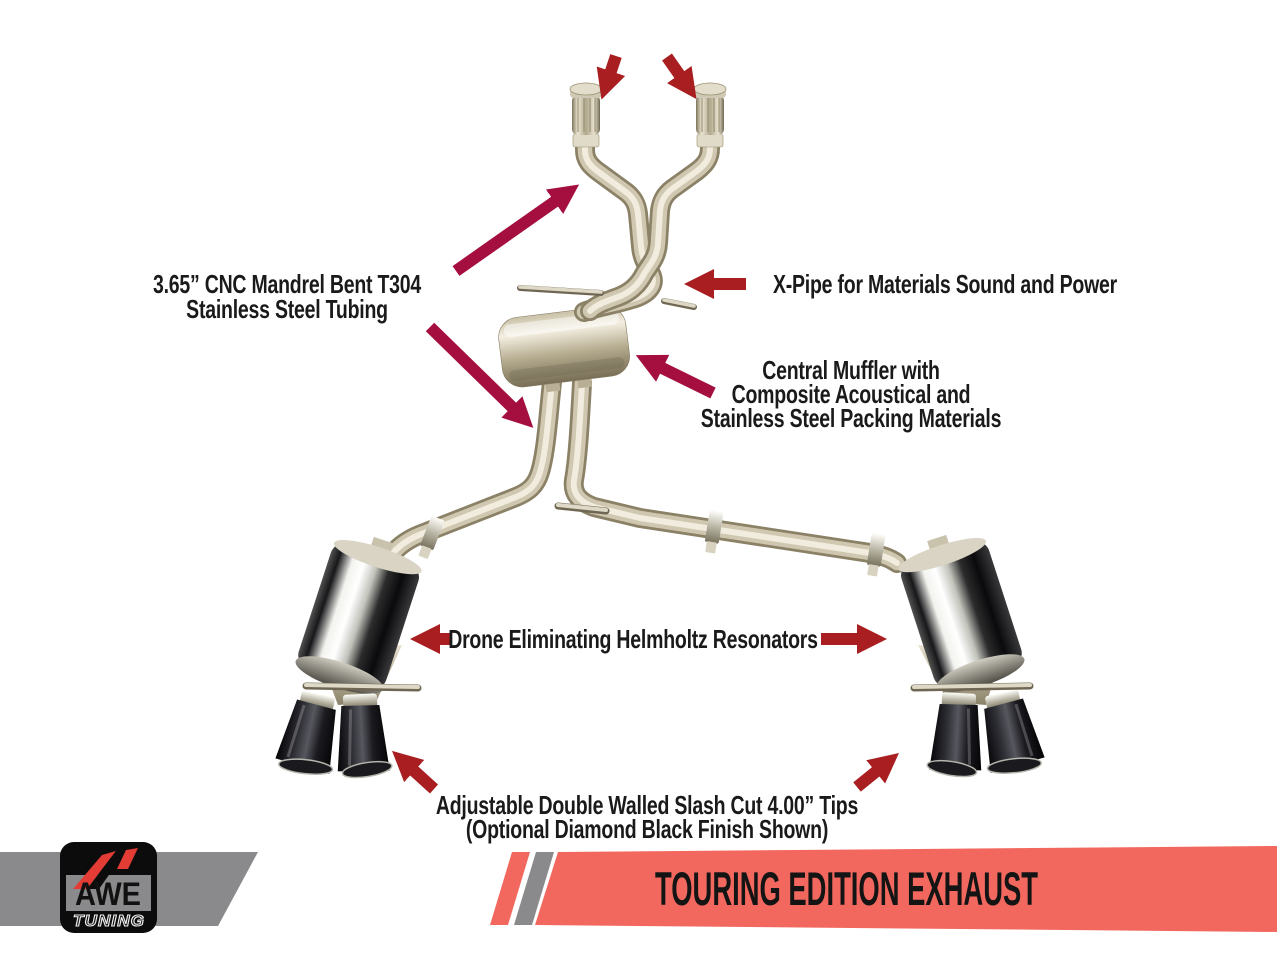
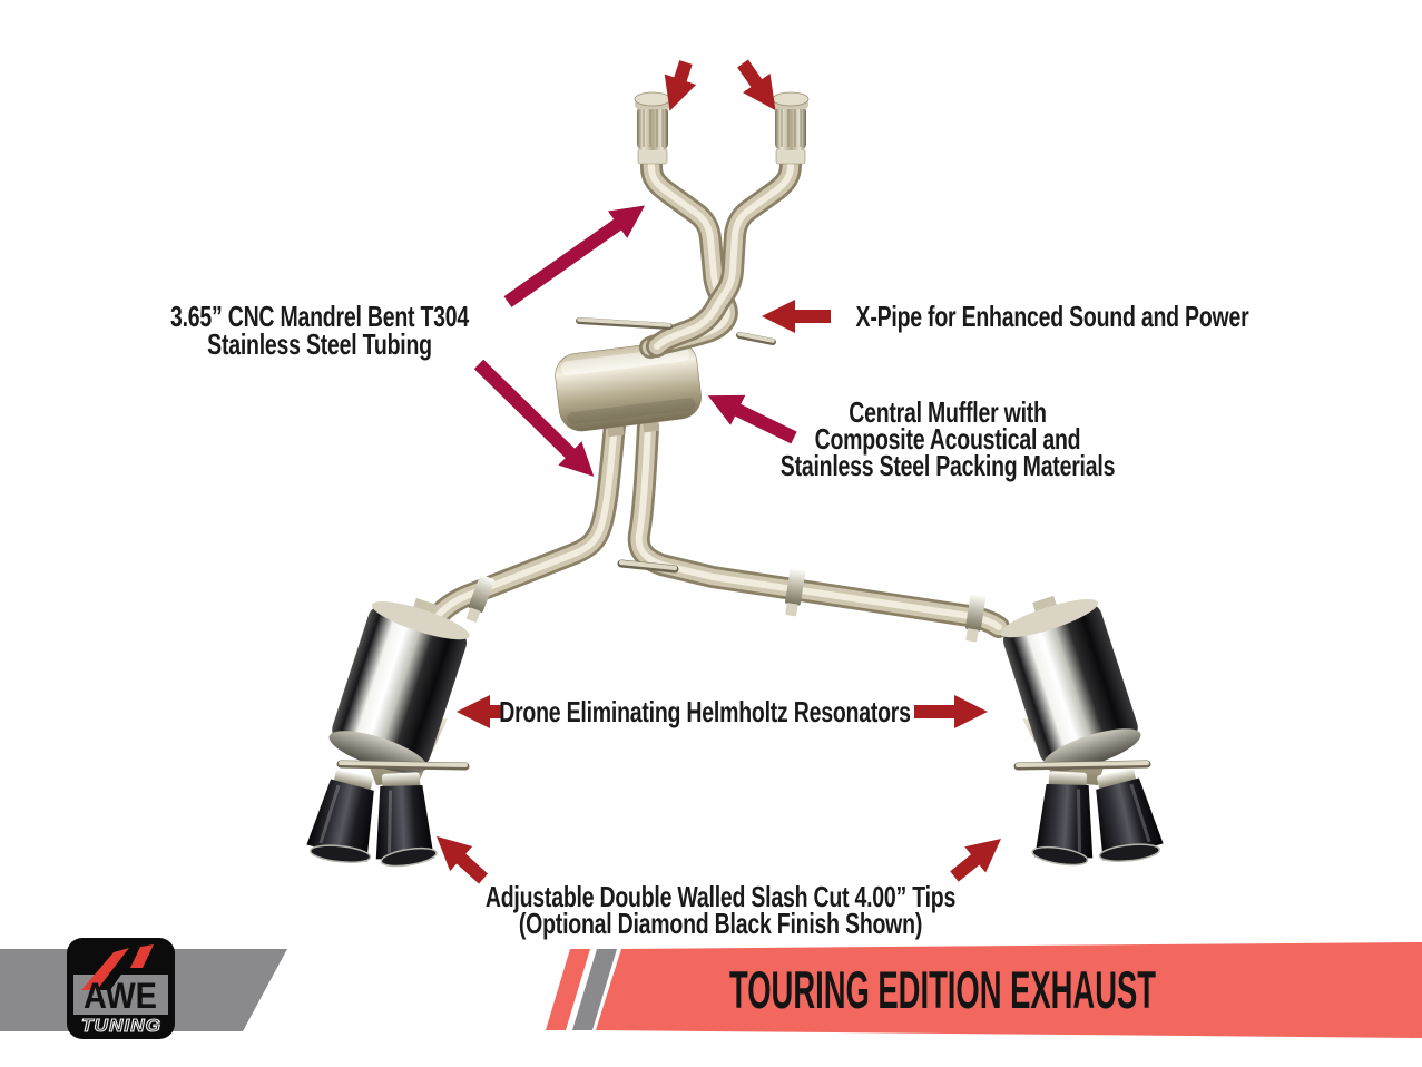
  3.65” CNC Mandrel Bent T304
  Stainless Steel Tubing
- X-Pipe for Materials Sound and Power
+ X-Pipe for Enhanced Sound and Power
  Central Muffler with
  Composite Acoustical and
  Stainless Steel Packing Materials
  Drone Eliminating Helmholtz Resonators
  Adjustable Double Walled Slash Cut 4.00” Tips
  (Optional Diamond Black Finish Shown)
  TOURING EDITION EXHAUST
  AWE
  TUNING
